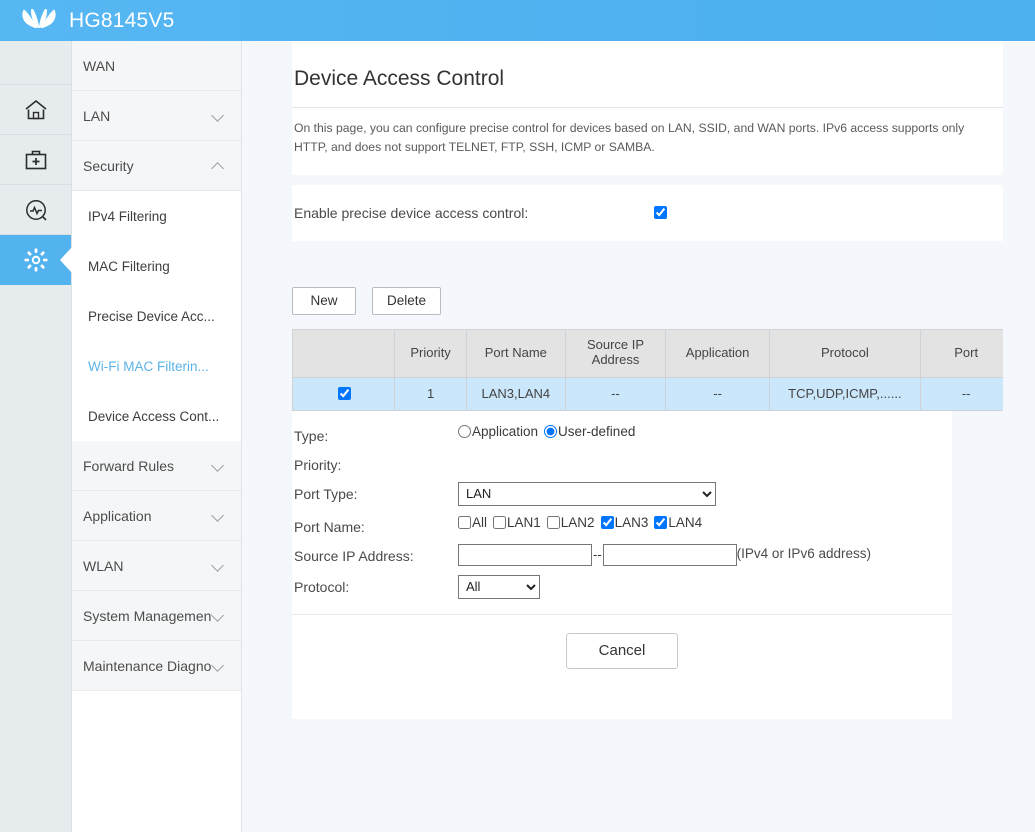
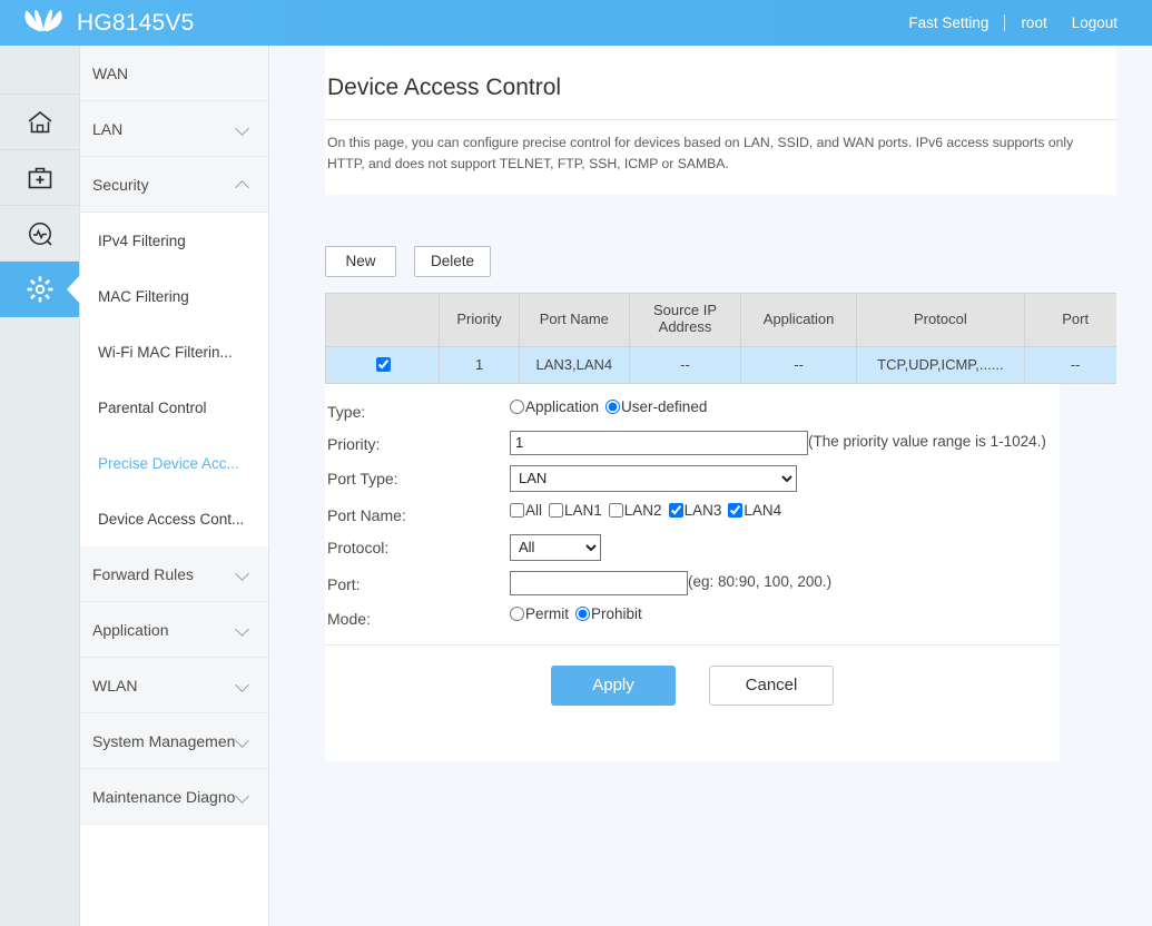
  HG8145V5
+ Fast Setting
+ root
+ Logout
  WAN
  LAN
  Security
  IPv4 Filtering
  MAC Filtering
- Precise Device Acc...
+ Wi-Fi MAC Filterin...
+ Parental Control
- Wi-Fi MAC Filterin...
+ Precise Device Acc...
  Device Access Cont...
  Forward Rules
  Application
  WLAN
  System Managemen
  Maintenance Diagno
  Device Access Control
  On this page, you can configure precise control for devices based on LAN, SSID, and WAN ports. IPv6 access supports only HTTP, and does not support TELNET, FTP, SSH, ICMP or SAMBA.
- Enable precise device access control:
  New
  Delete
  	Priority	Port Name	Source IP Address	Application	Protocol	Port
  	1	LAN3,LAN4	--	--	TCP,UDP,ICMP,......	--
  Type:
  Application
  User-defined
  Priority:
+ 1
+ (The priority value range is 1-1024.)
  Port Type:
  LAN
  Port Name:
  All
  LAN1
  LAN2
  LAN3
  LAN4
- Source IP Address:
- --
- (IPv4 or IPv6 address)
  Protocol:
  All
+ Port:
+ (eg: 80:90, 100, 200.)
+ Mode:
+ Permit
+ Prohibit
+ Apply
  Cancel
